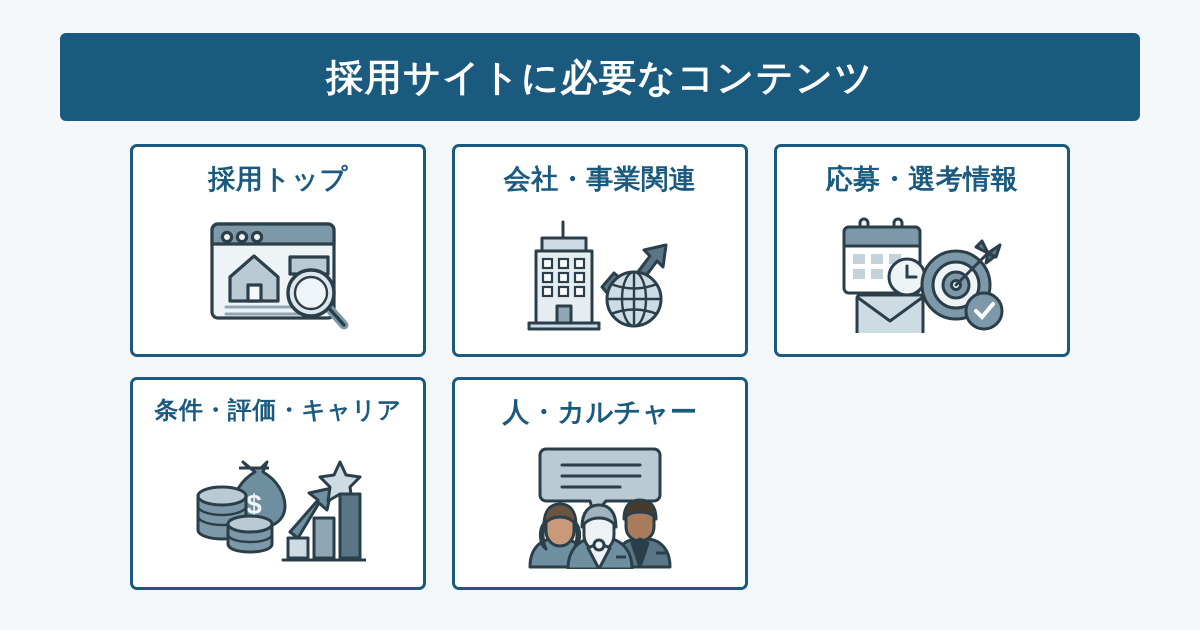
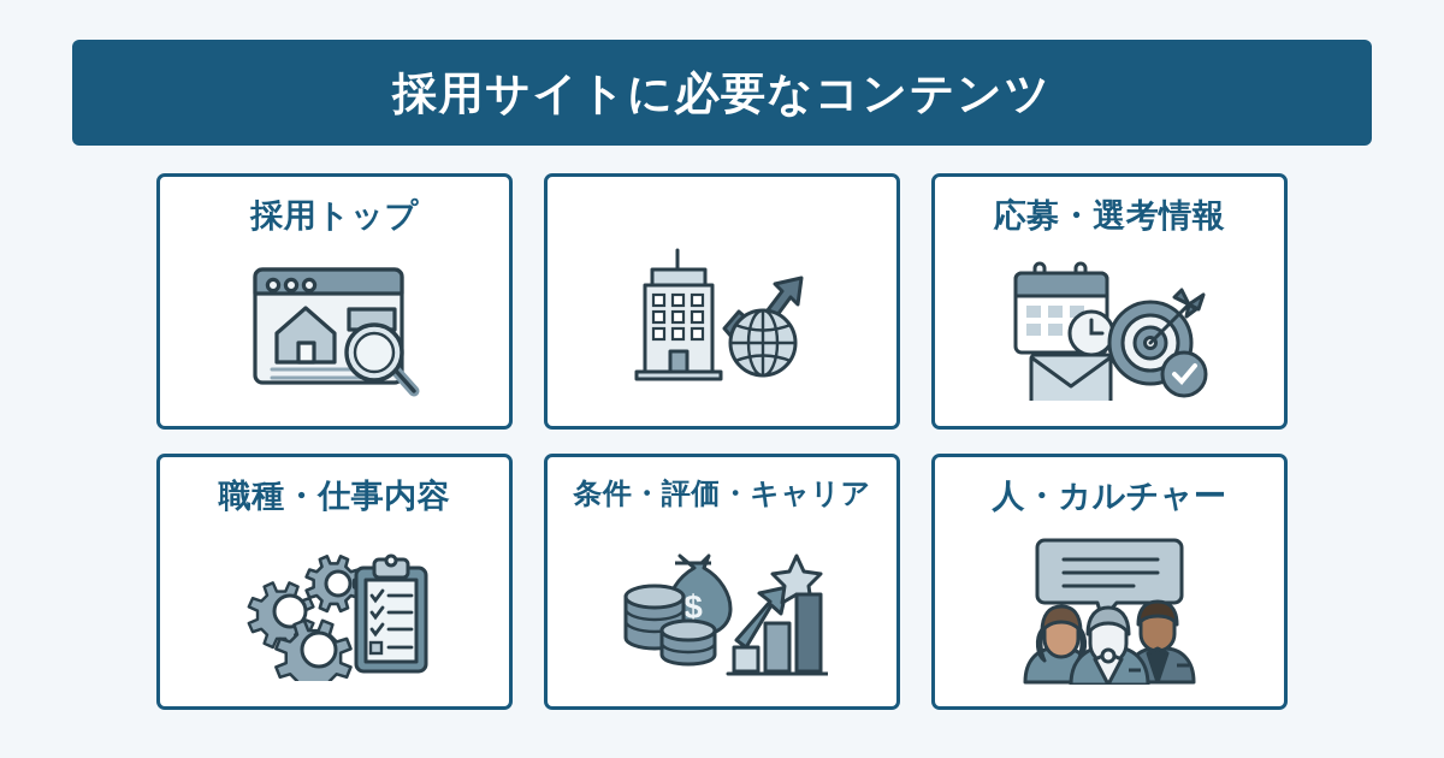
  採用サイトに必要なコンテンツ
  採用トップ
- 会社・事業関連
  応募・選考情報
+ 職種・仕事内容
  条件・評価・キャリア
  $
  人・カルチャー
